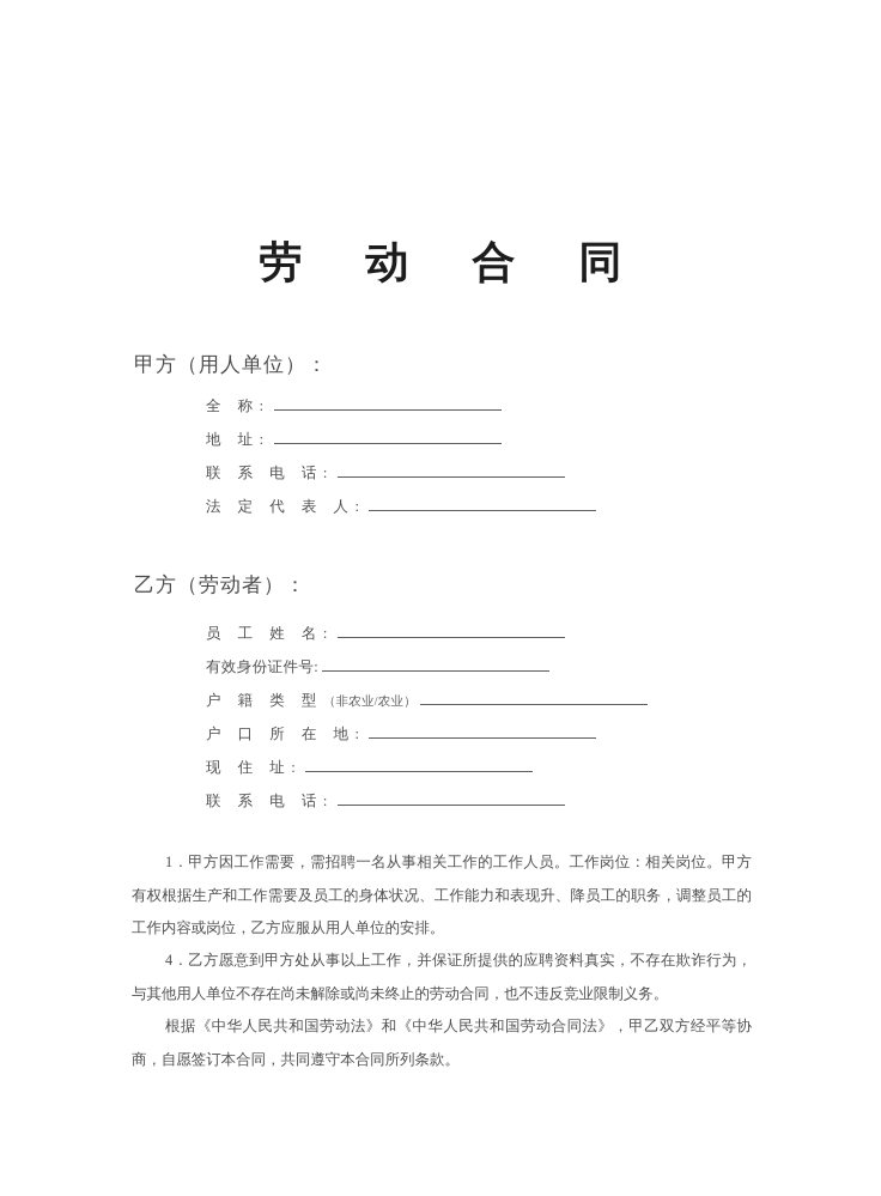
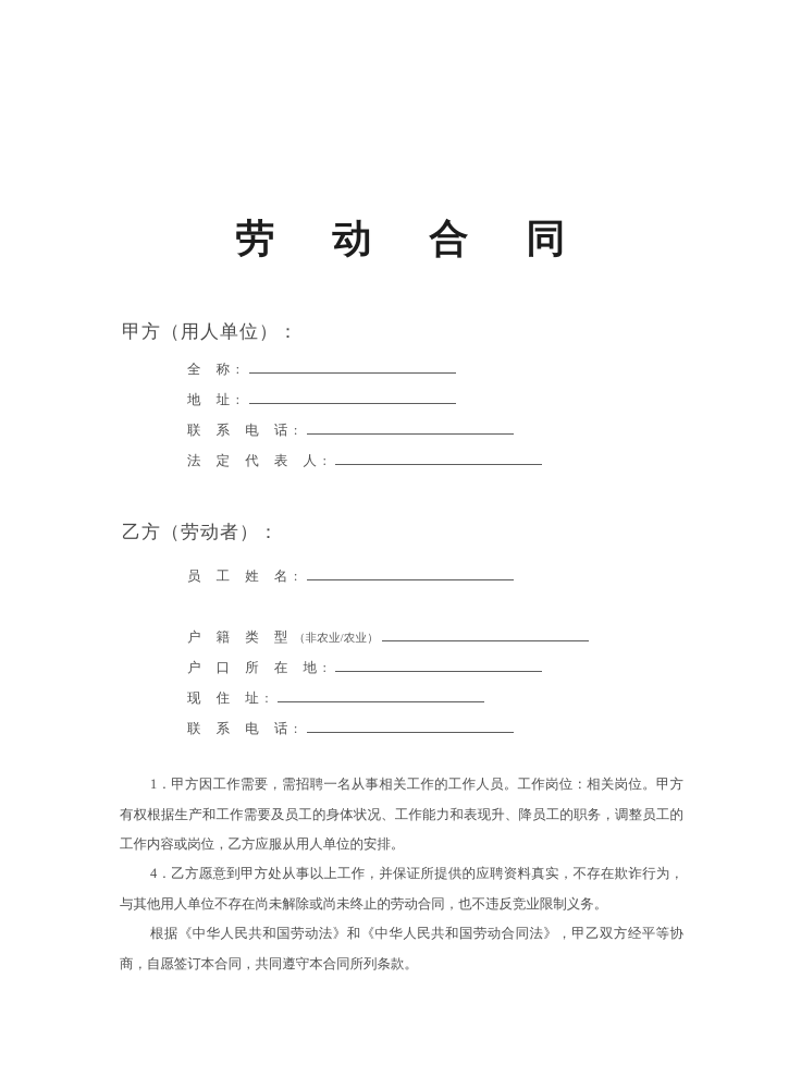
  劳 动 合 同
  甲方（用人单位）：
  全 称:
  地 址:
  联 系 电 话:
  法 定 代 表 人:
  乙方（劳动者）：
  员 工 姓 名:
- 有效身份证件号:
  户 籍 类 型
  （非农业/农业）
  户 口 所 在 地:
  现 住 址:
  联 系 电 话:
  1．甲方因工作需要，需招聘一名从事相关工作的工作人员。工作岗位：相关岗位。甲方有权根据生产和工作需要及员工的身体状况、工作能力和表现升、降员工的职务，调整员工的工作内容或岗位，乙方应服从用人单位的安排。
  4．乙方愿意到甲方处从事以上工作，并保证所提供的应聘资料真实，不存在欺诈行为，与其他用人单位不存在尚未解除或尚未终止的劳动合同，也不违反竞业限制义务。
  根据《中华人民共和国劳动法》和《中华人民共和国劳动合同法》，甲乙双方经平等协商，自愿签订本合同，共同遵守本合同所列条款。
